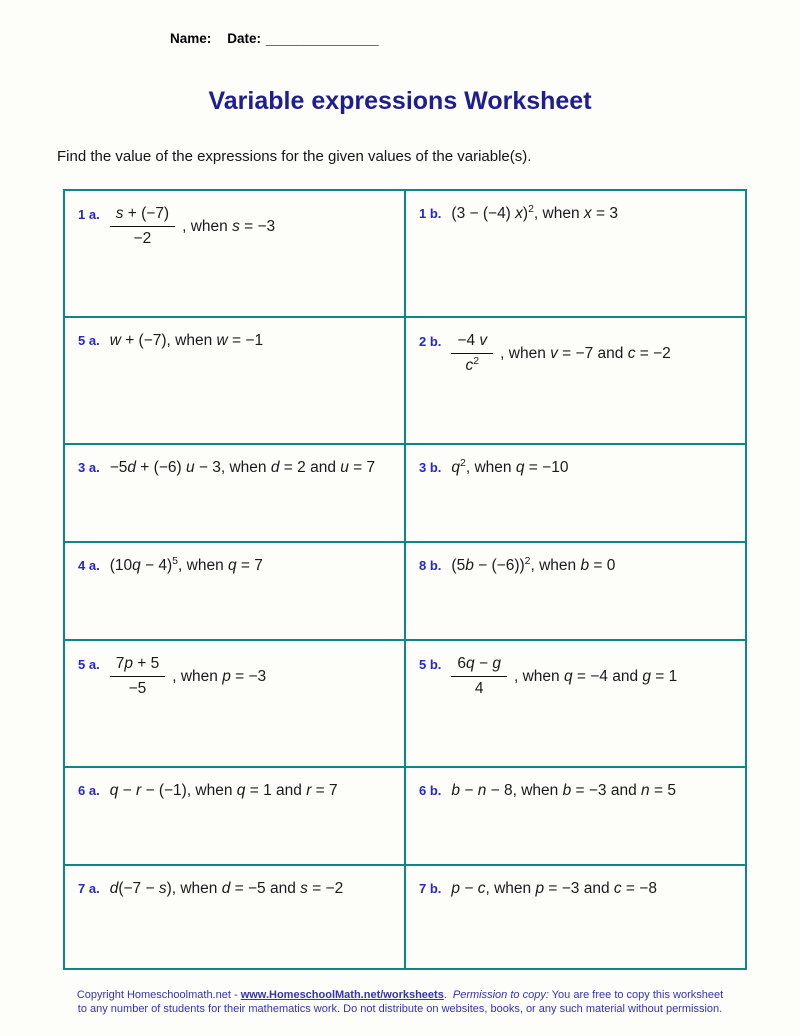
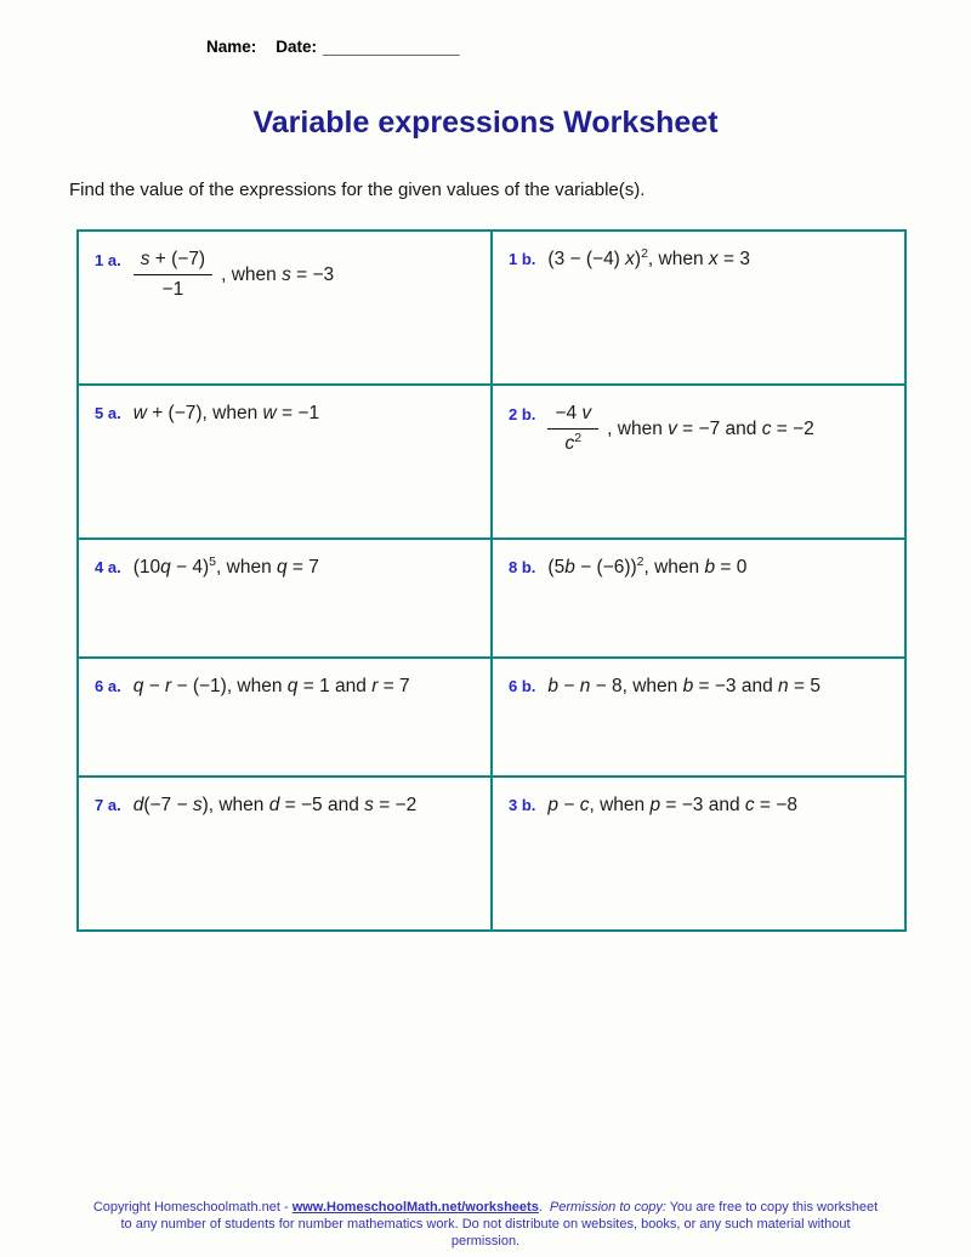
  Name:
  Date:
  _______________
  Variable expressions Worksheet
  Find the value of the expressions for the given values of the variable(s).
- 1 a. s + (−7)−2, when s = −3	1 b. (3 − (−4) x)2, when x = 3
+ 1 a. s + (−7)−1, when s = −3	1 b. (3 − (−4) x)2, when x = 3
  5 a. w + (−7), when w = −1	2 b. −4 vc2, when v = −7 and c = −2
- 3 a. −5d + (−6) u − 3, when d = 2 and u = 7	3 b. q2, when q = −10
  4 a. (10q − 4)5, when q = 7	8 b. (5b − (−6))2, when b = 0
- 5 a. 7p + 5−5, when p = −3	5 b. 6q − g4, when q = −4 and g = 1
  6 a. q − r − (−1), when q = 1 and r = 7	6 b. b − n − 8, when b = −3 and n = 5
- 7 a. d(−7 − s), when d = −5 and s = −2	7 b. p − c, when p = −3 and c = −8
+ 7 a. d(−7 − s), when d = −5 and s = −2	3 b. p − c, when p = −3 and c = −8
- Copyright Homeschoolmath.net - www.HomeschoolMath.net/worksheets. Permission to copy: You are free to copy this worksheet to any number of students for their mathematics work. Do not distribute on websites, books, or any such material without permission.
+ Copyright Homeschoolmath.net - www.HomeschoolMath.net/worksheets. Permission to copy: You are free to copy this worksheet to any number of students for number mathematics work. Do not distribute on websites, books, or any such material without permission.
